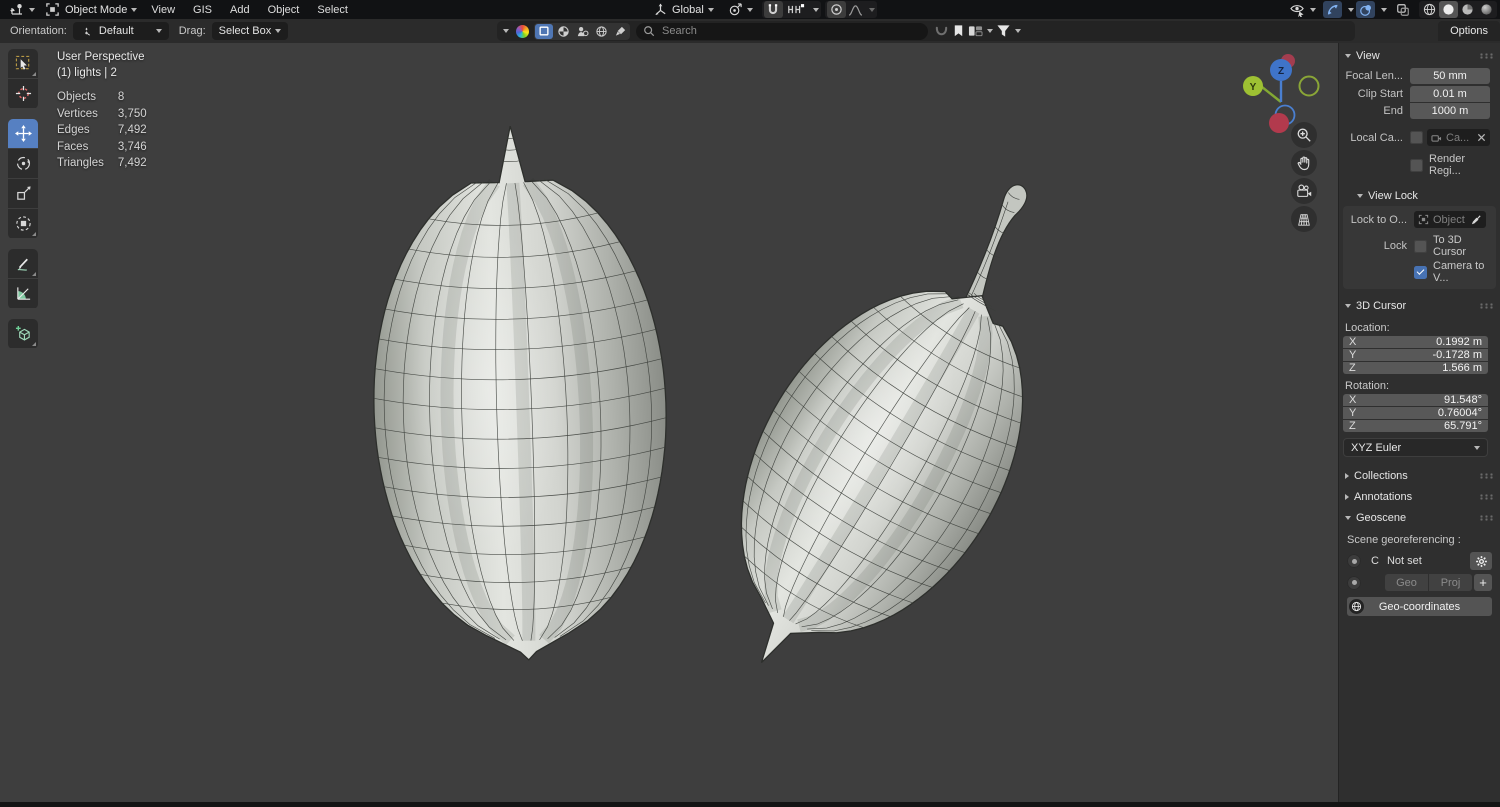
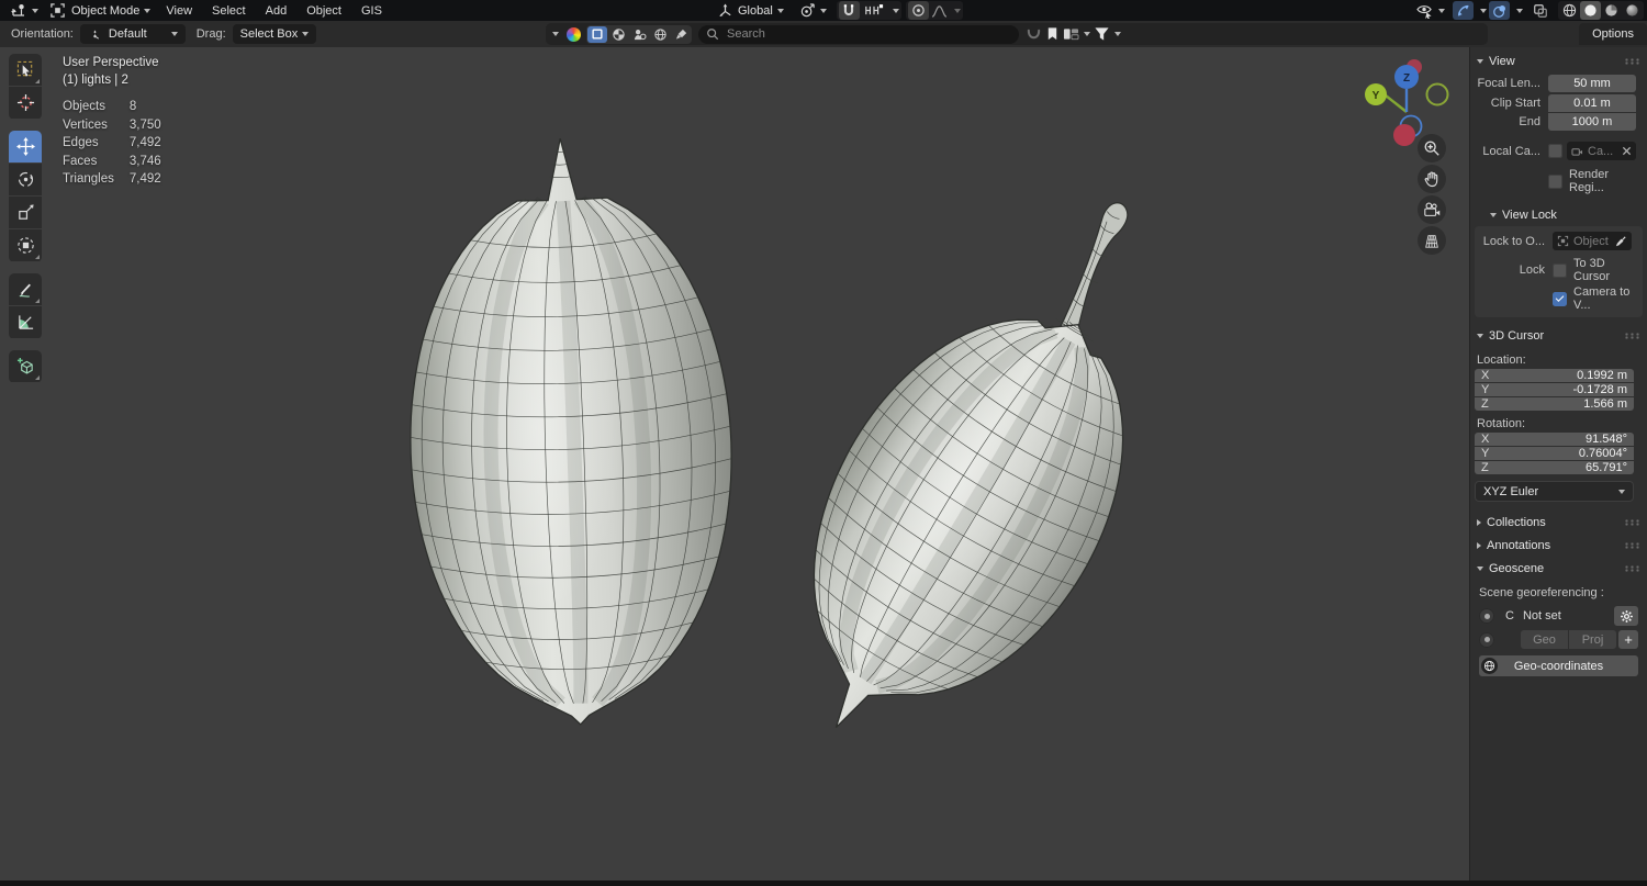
  Object Mode
  View
- GIS
+ Select
  Add
  Object
- Select
+ GIS
  Global
  Orientation:
  Default
  Drag:
  Select Box
  Search
  Options
  User Perspective
  (1) lights | 2
  Objects	8
  Vertices	3,750
  Edges	7,492
  Faces	3,746
  Triangles	7,492
  Z
  Y
  View
  Focal Len...
  50 mm
  Clip Start
  0.01 m
  End
  1000 m
  Local Ca...
  Ca...
  Render Regi...
  View Lock
  Lock to O...
  Object
  Lock
  To 3D Cursor
  Camera to V...
  3D Cursor
  Location:
  X
  0.1992 m
  Y
  -0.1728 m
  Z
  1.566 m
  Rotation:
  X
  91.548°
  Y
  0.76004°
  Z
  65.791°
  XYZ Euler
  Collections
  Annotations
  Geoscene
  Scene georeferencing :
  C
  Not set
  Geo
  Proj
  +
  Geo-coordinates
